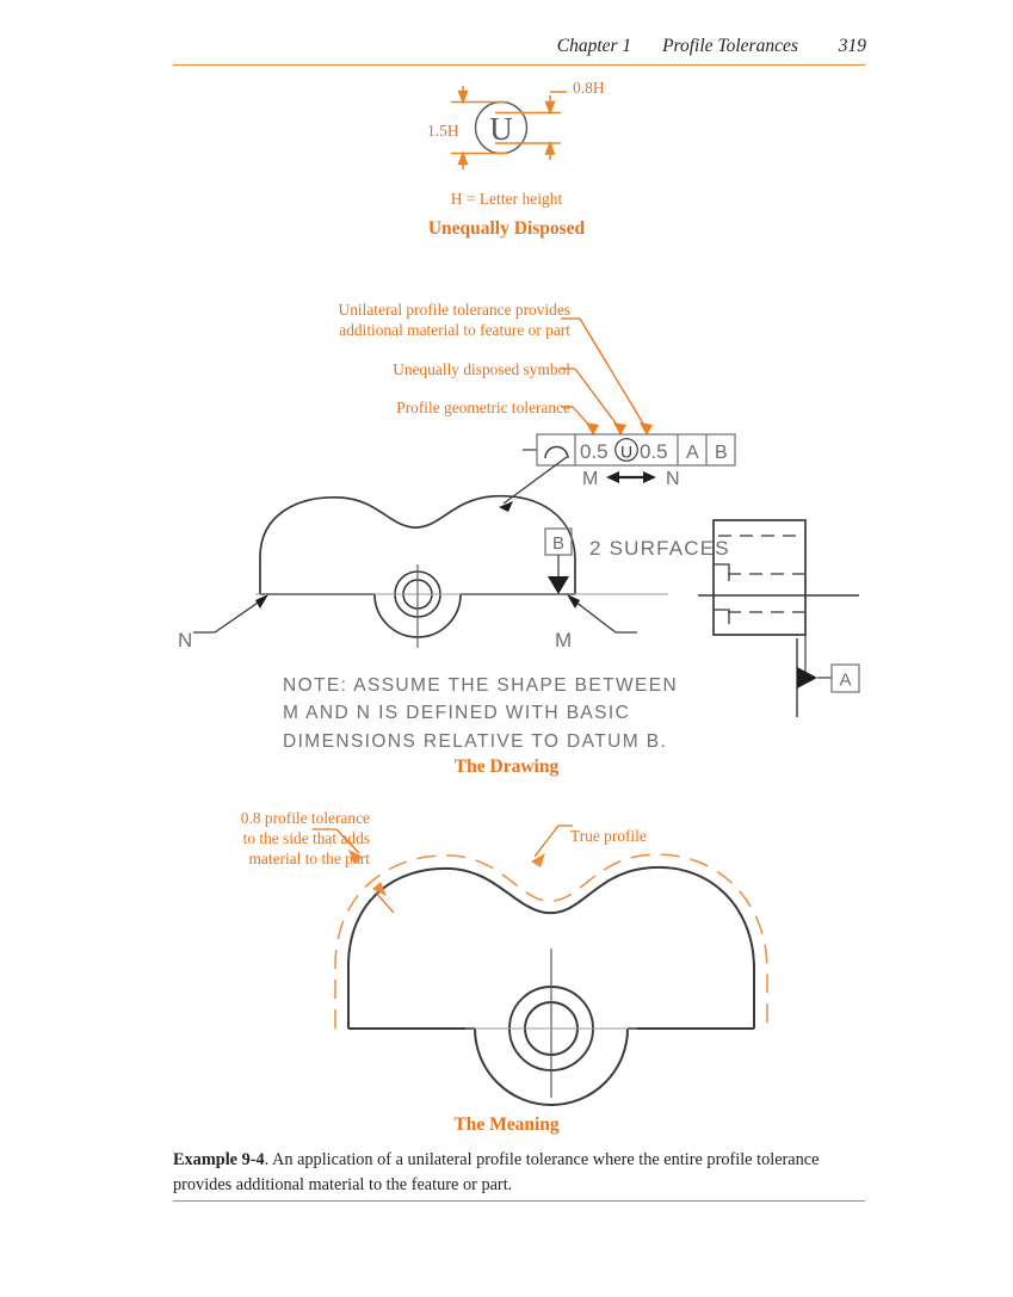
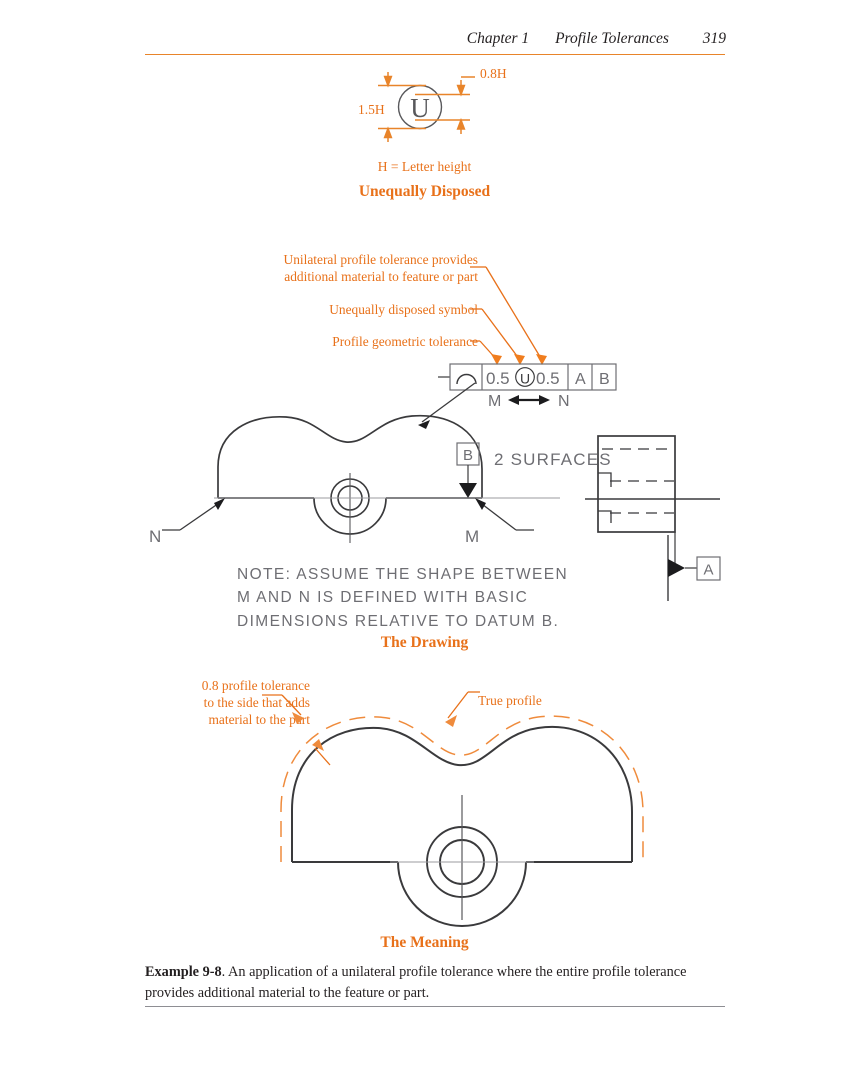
  Chapter 1 Profile Tolerances 319
  U
  1.5H
  0.8H
  H = Letter height
  Unequally Disposed
  Unilateral profile tolerance provides
  additional material to feature or part
  Unequally disposed symb
  Profile geometric toleranc
  0.5
  U
  0.5
  A
  B
  M
  N
  B
  N
  M
  2 SURFACES
  A
  NOTE: ASSUME THE SHAPE BETWEEN
  M AND N IS DEFINED WITH BASIC
  DIMENSIONS RELATIVE TO DATUM B.
  The Drawing
  0.8 profile tolerance
  to the side thatdds
  material to the prt
  True profile
  The Meaning
- Example 9-4. An application of a unilateral profile tolerance where the entire profile tolerance provides additional material to the feature or part.
+ Example 9-8. An application of a unilateral profile tolerance where the entire profile tolerance provides additional material to the feature or part.
